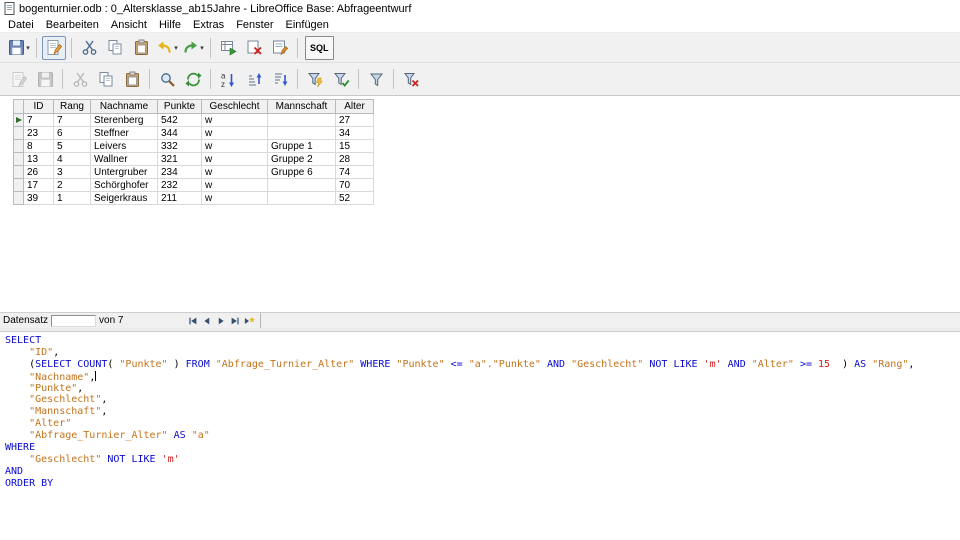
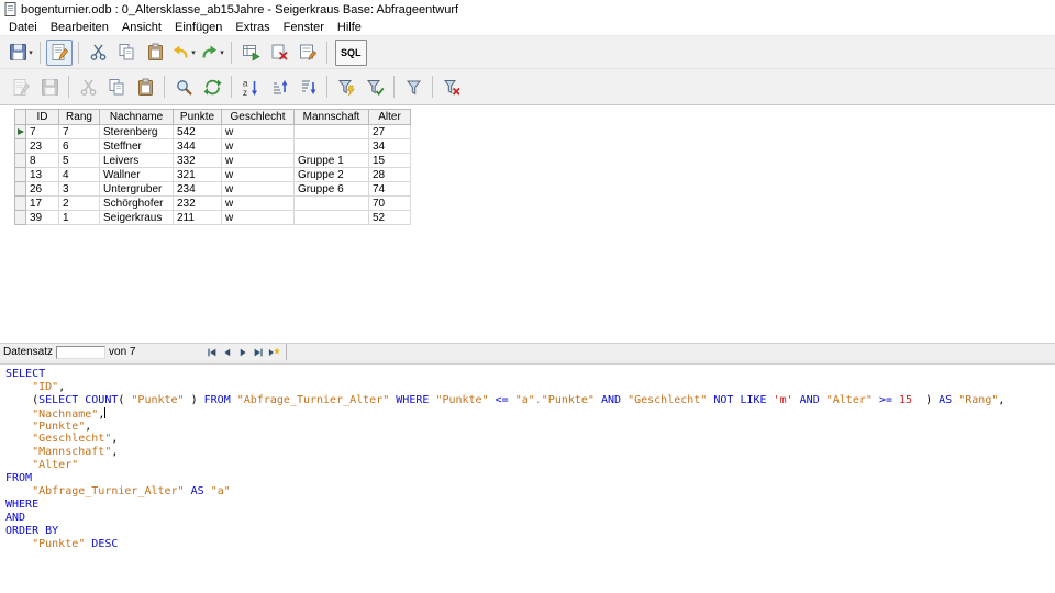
- bogenturnier.odb : 0_Altersklasse_ab15Jahre - LibreOffice Base: Abfrageentwurf
+ bogenturnier.odb : 0_Altersklasse_ab15Jahre - Seigerkraus Base: Abfrageentwurf
  Datei
  Bearbeiten
  Ansicht
- Hilfe
+ Einfügen
  Extras
  Fenster
- Einfügen
+ Hilfe
  SQL
  a
  z
  	ID	Rang	Nachname	Punkte	Geschlecht	Mannschaft	Alter
  	7	7	Sterenberg	542	w		27
  	23	6	Steffner	344	w		34
  	8	5	Leivers	332	w	Gruppe 1	15
  	13	4	Wallner	321	w	Gruppe 2	28
  	26	3	Untergruber	234	w	Gruppe 6	74
  	17	2	Schörghofer	232	w		70
  	39	1	Seigerkraus	211	w		52
  Datensatz
  von 7
  SELECT
  "ID",
  (SELECT COUNT( "Punkte" ) FROM "Abfrage_Turnier_Alter" WHERE "Punkte" <= "a"."Punkte" AND "Geschlecht" NOT LIKE 'm' AND "Alter" >= 15 ) AS "Rang",
  "Nachname",
  "Punkte",
  "Geschlecht",
  "Mannschaft",
  "Alter"
+ FROM
  "Abfrage_Turnier_Alter" AS "a"
  WHERE
- "Geschlecht" NOT LIKE 'm'
  AND
  ORDER BY
+ "Punkte" DESC
